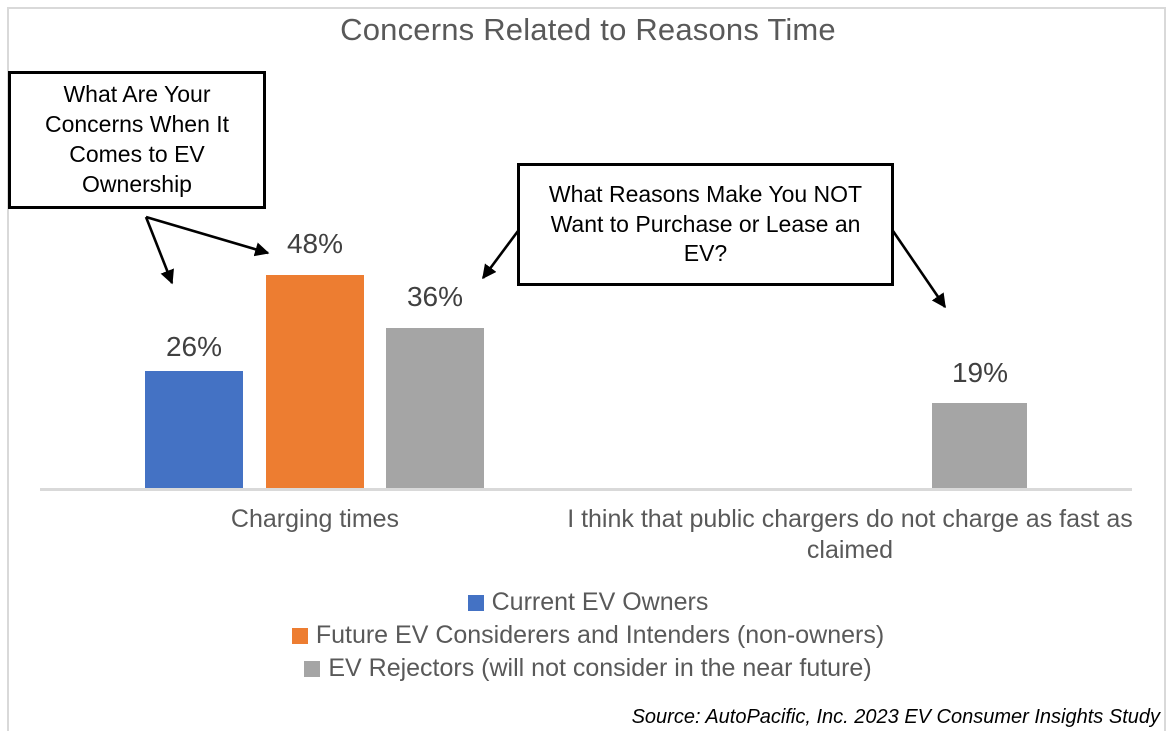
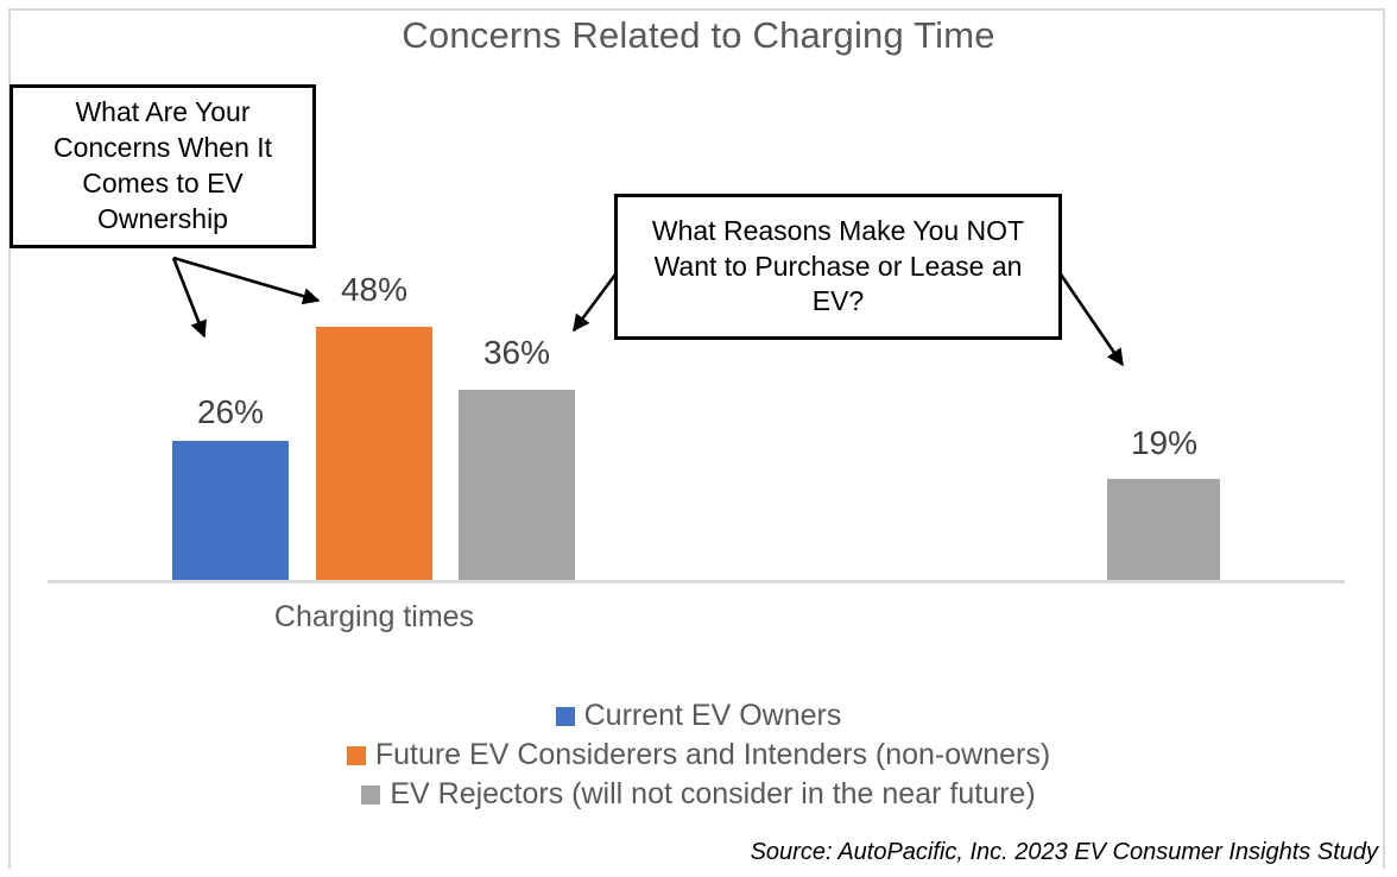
- Concerns Related to Reasons Time
+ Concerns Related to Charging Time
  26%
  48%
  36%
  19%
  Charging times
- I think that public chargers do not charge as fast as claimed
  What Are Your Concerns When It Comes to EV Ownership
  What Reasons Make You NOT Want to Purchase or Lease an EV?
  Current EV Owners
  Future EV Considerers and Intenders (non-owners)
  EV Rejectors (will not consider in the near future)
  Source: AutoPacific, Inc. 2023 EV Consumer Insights Study
